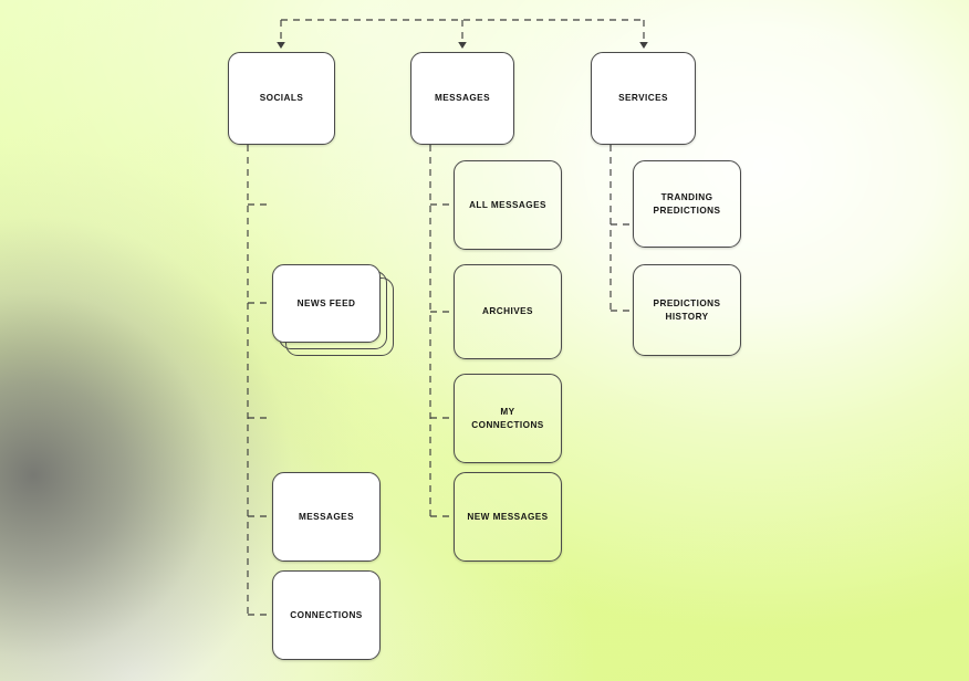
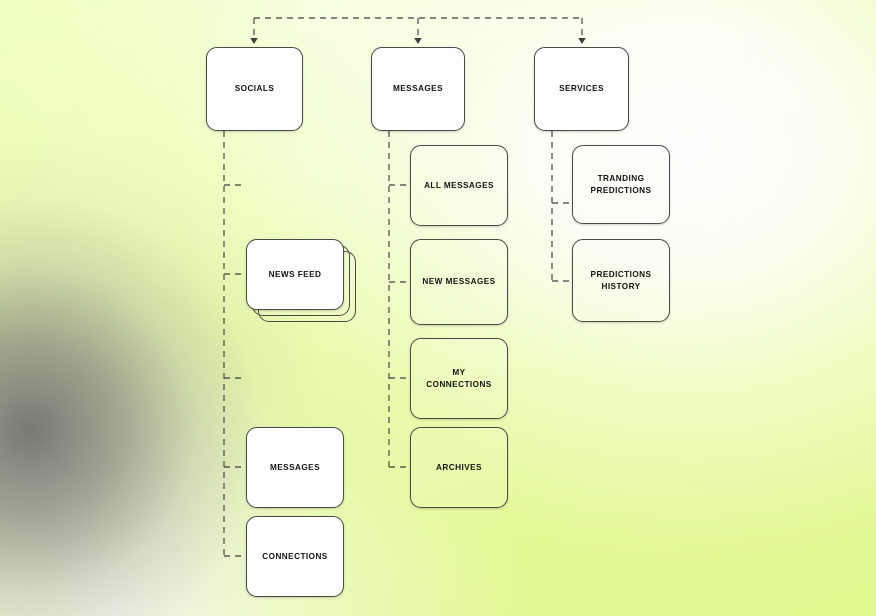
  SOCIALS
  NEWS FEED
  MESSAGES
  CONNECTIONS
  MESSAGES
  ALL MESSAGES
- ARCHIVES
+ NEW MESSAGES
  MY
  CONNECTIONS
- NEW MESSAGES
+ ARCHIVES
  SERVICES
  TRANDING
  PREDICTIONS
  PREDICTIONS
  HISTORY
